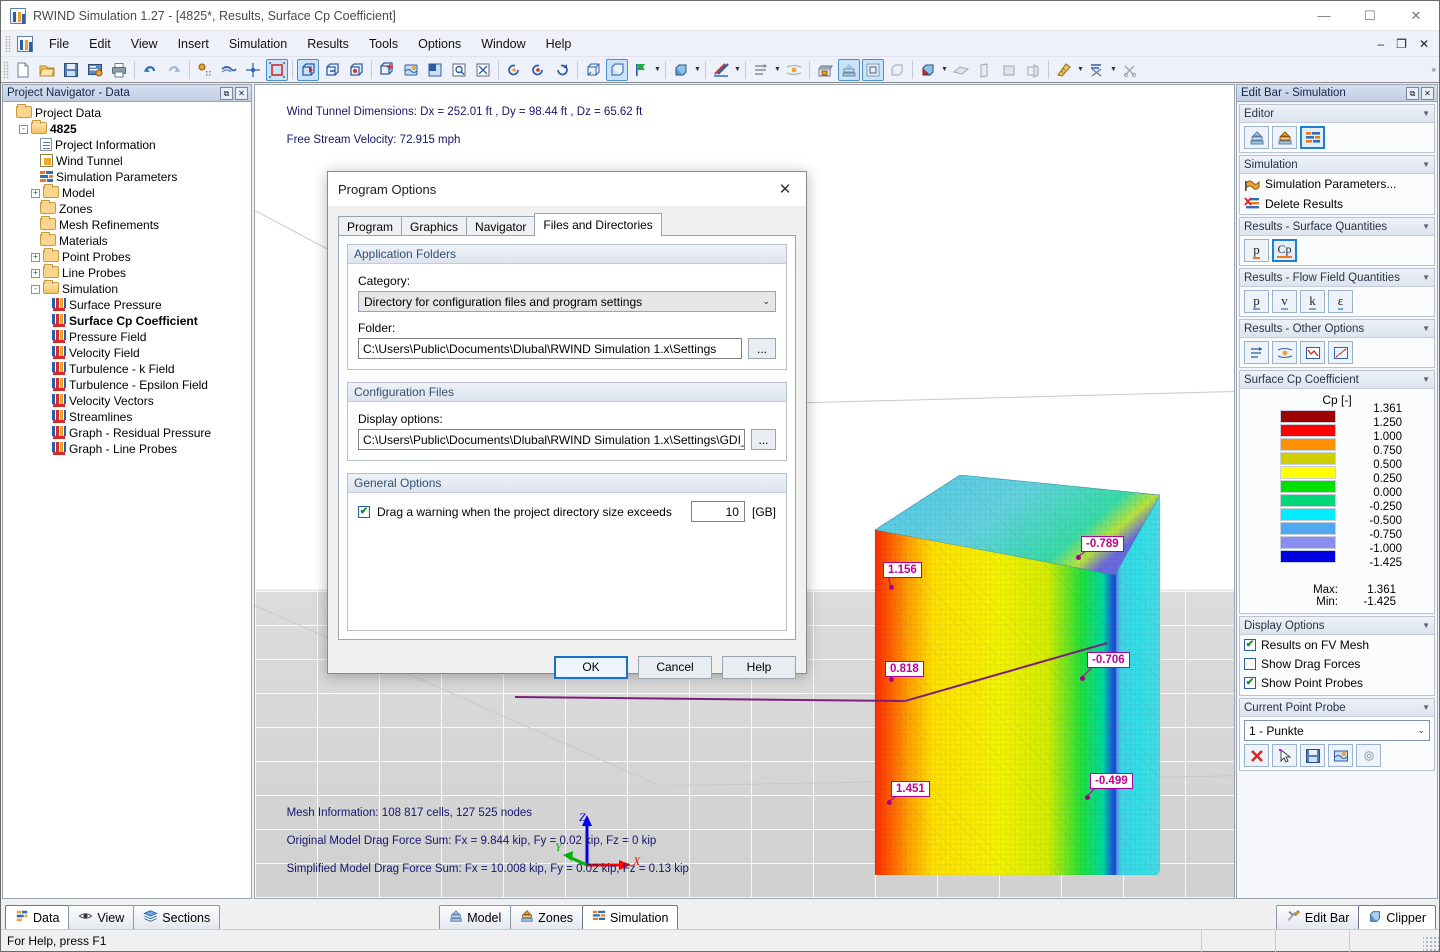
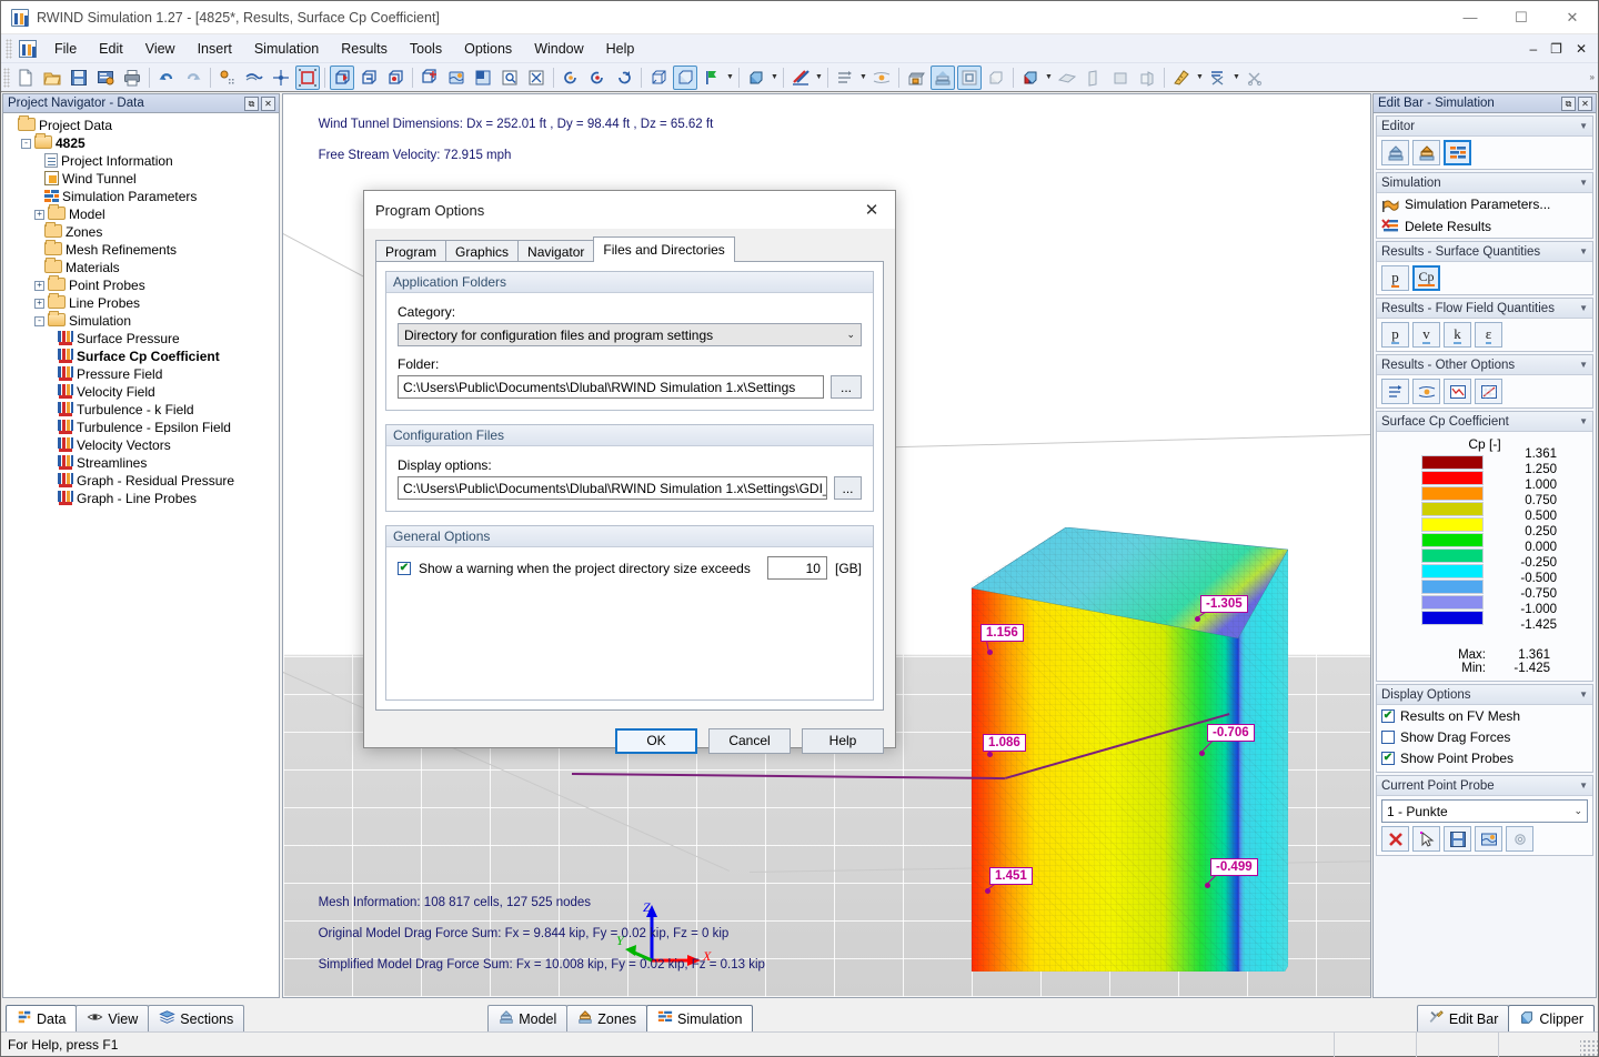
  RWIND Simulation 1.27 - [4825*, Results, Surface Cp Coefficient]
  —
  ☐
  ✕
  File
  Edit
  View
  Insert
  Simulation
  Results
  Tools
  Options
  Window
  Help
  –
  ❐
  ✕
  »
  Project Navigator - Data
  ⧉
  ✕
  Project Data
  -
  4825
  Project Information
  Wind Tunnel
  Simulation Parameters
  +
  Model
  Zones
  Mesh Refinements
  Materials
  +
  Point Probes
  +
  Line Probes
  -
  Simulation
  Surface Pressure
  Surface Cp Coefficient
  Pressure Field
  Velocity Field
  Turbulence - k Field
  Turbulence - Epsilon Field
  Velocity Vectors
  Streamlines
  Graph - Residual Pressure
  Graph - Line Probes
  Wind Tunnel Dimensions: Dx = 252.01 ft , Dy = 98.44 ft , Dz = 65.62 ft
  Free Stream Velocity: 72.915 mph
  1.156
- 0.818
+ 1.086
  1.451
- -0.789
+ -1.305
  -0.706
  -0.499
  Z
  X
  Y
  Mesh Information: 108 817 cells, 127 525 nodes
  Original Model Drag Force Sum: Fx = 9.844 kip, Fy = 0.02 kip, Fz = 0 kip
  Simplified Model Drag Force Sum: Fx = 10.008 kip, Fy = 0.02 kip, Fz = 0.13 kip
  Edit Bar - Simulation
  ⧉
  ✕
  Editor
  ▼
  Simulation
  ▼
  Simulation Parameters...
  Delete Results
  Results - Surface Quantities
  ▼
  p
  Cp
  Results - Flow Field Quantities
  ▼
  p
  v
  k
  ε
  Results - Other Options
  ▼
  Surface Cp Coefficient
  ▼
  Cp [-]
  1.361
  1.250
  1.000
  0.750
  0.500
  0.250
  0.000
  -0.250
  -0.500
  -0.750
  -1.000
  -1.425
  Max:
  1.361
  Min:
  -1.425
  Display Options
  ▼
  ✔
  Results on FV Mesh
  Show Drag Forces
  ✔
  Show Point Probes
  Current Point Probe
  ▼
  1 - Punkte
  ⌄
  Data
  View
  Sections
  Model
  Zones
  Simulation
  Edit Bar
  Clipper
  For Help, press F1
  Program Options
  ✕
  Program
  Graphics
  Navigator
  Files and Directories
  Application Folders
  Category:
  Directory for configuration files and program settings
  ⌄
  Folder:
  C:\Users\Public\Documents\Dlubal\RWIND Simulation 1.x\Settings
  ...
  Configuration Files
  Display options:
  C:\Users\Public\Documents\Dlubal\RWIND Simulation 1.x\Settings\GDI_
  ...
  General Options
  ✔
- Drag a warning when the project directory size exceeds
+ Show a warning when the project directory size exceeds
  10
  [GB]
  OK
  Cancel
  Help
